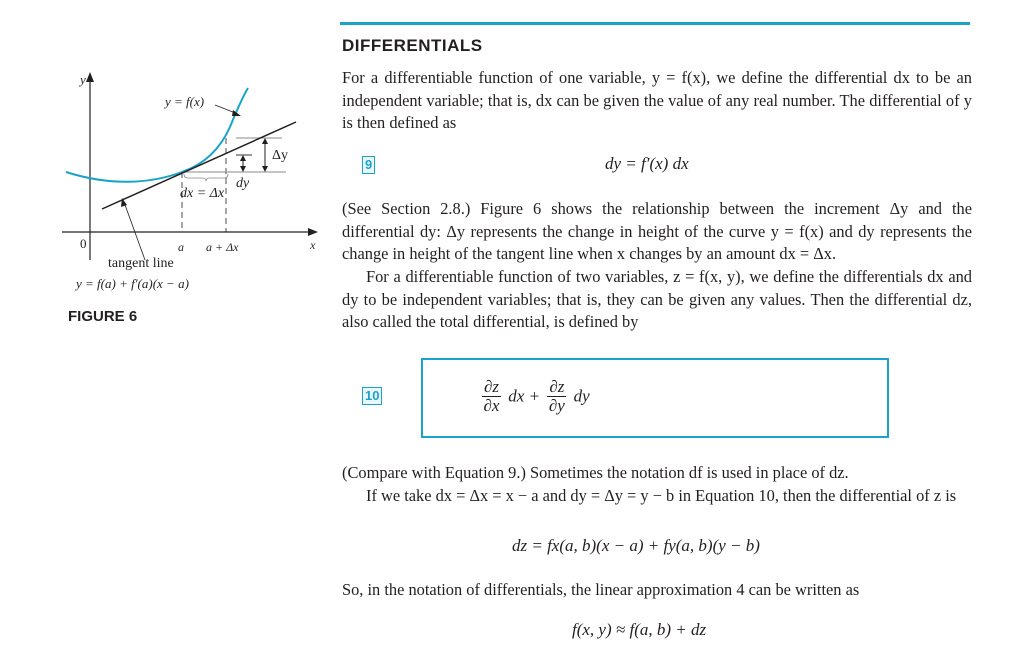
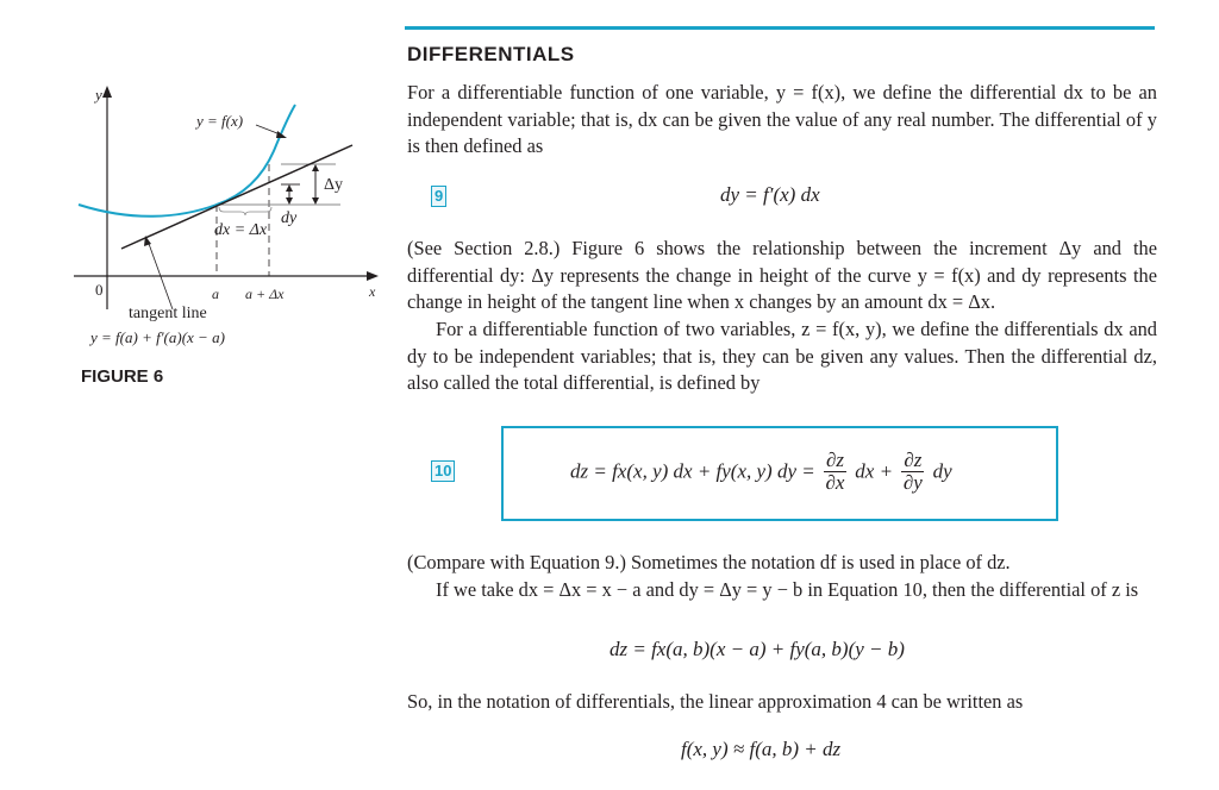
  y
  y = f(x)
  Δy
  dy
  dx = Δx
  0
  a
  a + Δx
  x
  tangent line
  y = f(a) + f′(a)(x − a)
  FIGURE 6
  DIFFERENTIALS
  For a differentiable function of one variable, y = f(x), we define the differential dx to be an independent variable; that is, dx can be given the value of any real number. The differential of y is then defined as
  9
  dy = f′(x) dx
  (See Section 2.8.) Figure 6 shows the relationship between the increment Δy and the differential dy: Δy represents the change in height of the curve y = f(x) and dy represents the change in height of the tangent line when x changes by an amount dx = Δx.
  For a differentiable function of two variables, z = f(x, y), we define the differentials dx and dy to be independent variables; that is, they can be given any values. Then the differential dz, also called the total differential, is defined by
  10
+ dz = fx(x, y) dx + fy(x, y) dy =
  ∂z
  ∂x
  dx +
  ∂z
  ∂y
  dy
  (Compare with Equation 9.) Sometimes the notation df is used in place of dz.
  If we take dx = Δx = x − a and dy = Δy = y − b in Equation 10, then the differential of z is
  dz = fx(a, b)(x − a) + fy(a, b)(y − b)
  So, in the notation of differentials, the linear approximation 4 can be written as
  f(x, y) ≈ f(a, b) + dz
